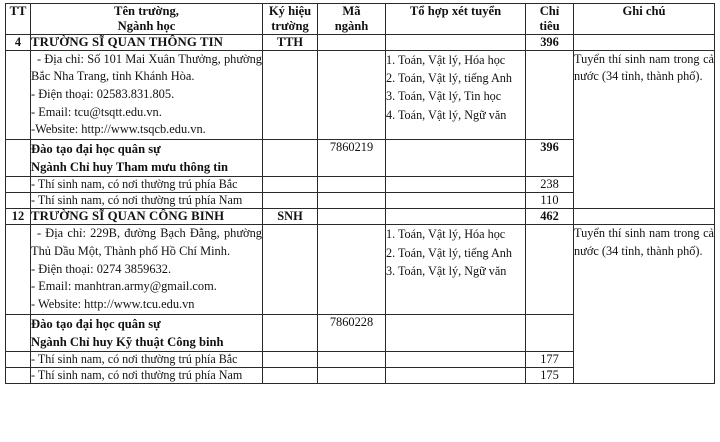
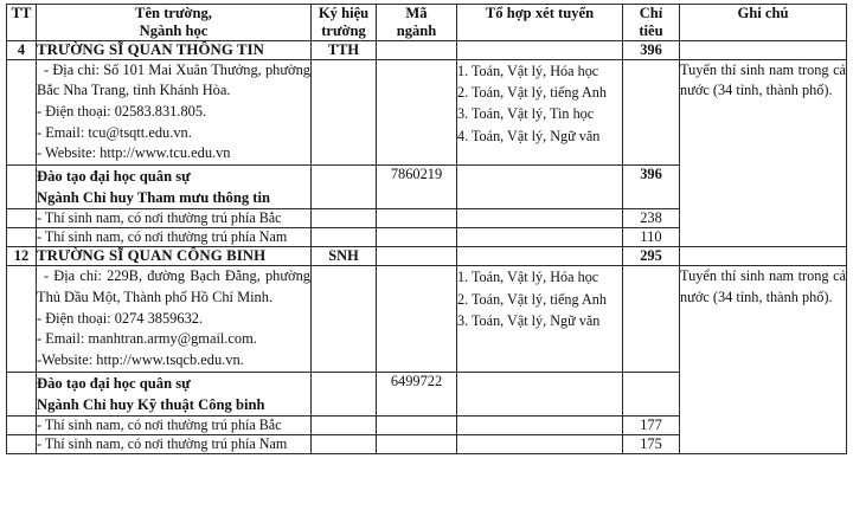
  TT	Tên trường, Ngành học	Ký hiệu trường	Mã ngành	Tổ hợp xét tuyển	Chỉ tiêu	Ghi chú
  4	TRƯỜNG SĨ QUAN THÔNG TIN	TTH			396
- 	- Địa chỉ: Số 101 Mai Xuân Thưởng, phường Bắc Nha Trang, tỉnh Khánh Hòa. - Điện thoại: 02583.831.805. - Email: tcu@tsqtt.edu.vn. -Website: http://www.tsqcb.edu.vn.			1. Toán, Vật lý, Hóa học 2. Toán, Vật lý, tiếng Anh 3. Toán, Vật lý, Tin học 4. Toán, Vật lý, Ngữ văn		Tuyển thí sinh nam trong cả nước (34 tỉnh, thành phố).
+ 	- Địa chỉ: Số 101 Mai Xuân Thưởng, phường Bắc Nha Trang, tỉnh Khánh Hòa. - Điện thoại: 02583.831.805. - Email: tcu@tsqtt.edu.vn. - Website: http://www.tcu.edu.vn			1. Toán, Vật lý, Hóa học 2. Toán, Vật lý, tiếng Anh 3. Toán, Vật lý, Tin học 4. Toán, Vật lý, Ngữ văn		Tuyển thí sinh nam trong cả nước (34 tỉnh, thành phố).
  	Đào tạo đại học quân sự Ngành Chỉ huy Tham mưu thông tin		7860219		396
  	- Thí sinh nam, có nơi thường trú phía Bắc				238
  	- Thí sinh nam, có nơi thường trú phía Nam				110
- 12	TRƯỜNG SĨ QUAN CÔNG BINH	SNH			462
+ 12	TRƯỜNG SĨ QUAN CÔNG BINH	SNH			295
- 	- Địa chỉ: 229B, đường Bạch Đằng, phường Thủ Dầu Một, Thành phố Hồ Chí Minh. - Điện thoại: 0274 3859632. - Email: manhtran.army@gmail.com. - Website: http://www.tcu.edu.vn			1. Toán, Vật lý, Hóa học 2. Toán, Vật lý, tiếng Anh 3. Toán, Vật lý, Ngữ văn		Tuyển thí sinh nam trong cả nước (34 tỉnh, thành phố).
+ 	- Địa chỉ: 229B, đường Bạch Đằng, phường Thủ Dầu Một, Thành phố Hồ Chí Minh. - Điện thoại: 0274 3859632. - Email: manhtran.army@gmail.com. -Website: http://www.tsqcb.edu.vn.			1. Toán, Vật lý, Hóa học 2. Toán, Vật lý, tiếng Anh 3. Toán, Vật lý, Ngữ văn		Tuyển thí sinh nam trong cả nước (34 tỉnh, thành phố).
- 	Đào tạo đại học quân sự Ngành Chỉ huy Kỹ thuật Công binh		7860228
+ 	Đào tạo đại học quân sự Ngành Chỉ huy Kỹ thuật Công binh		6499722
  	- Thí sinh nam, có nơi thường trú phía Bắc				177
  	- Thí sinh nam, có nơi thường trú phía Nam				175
